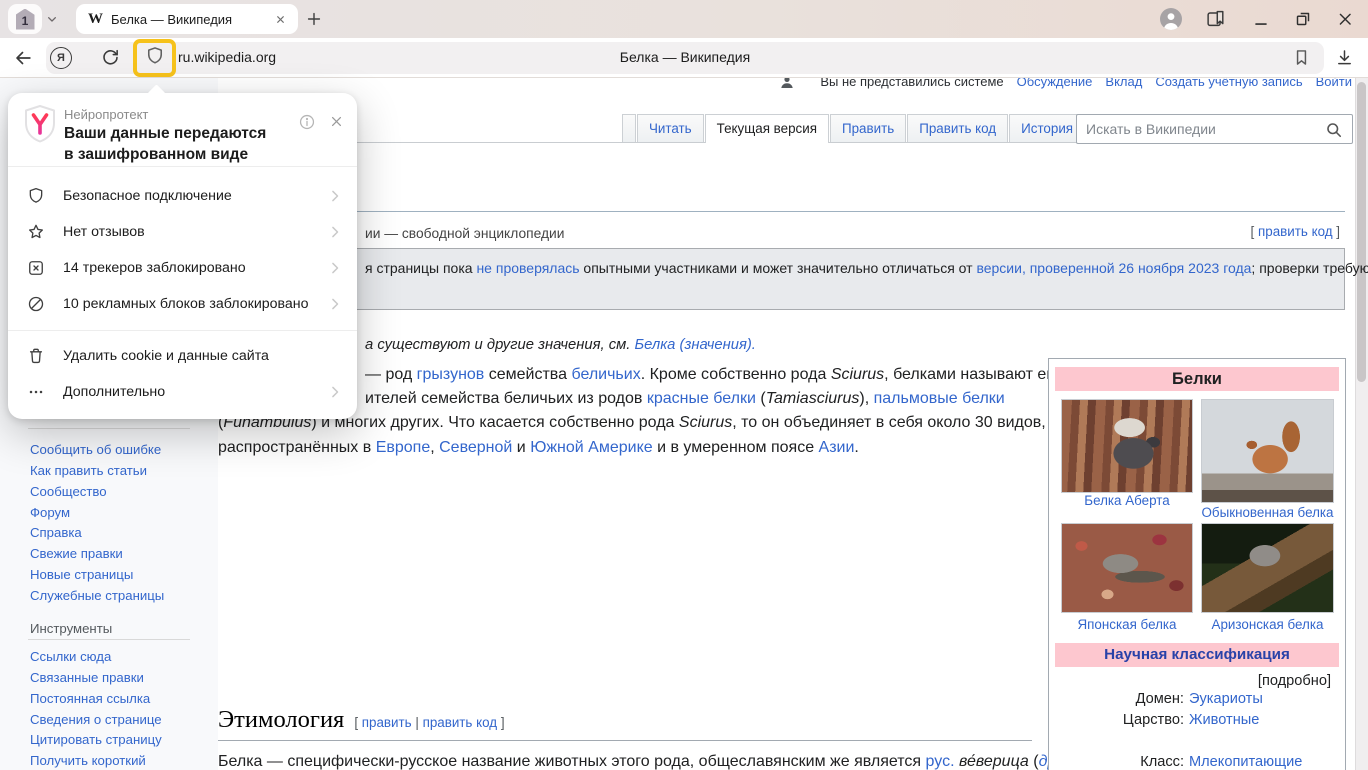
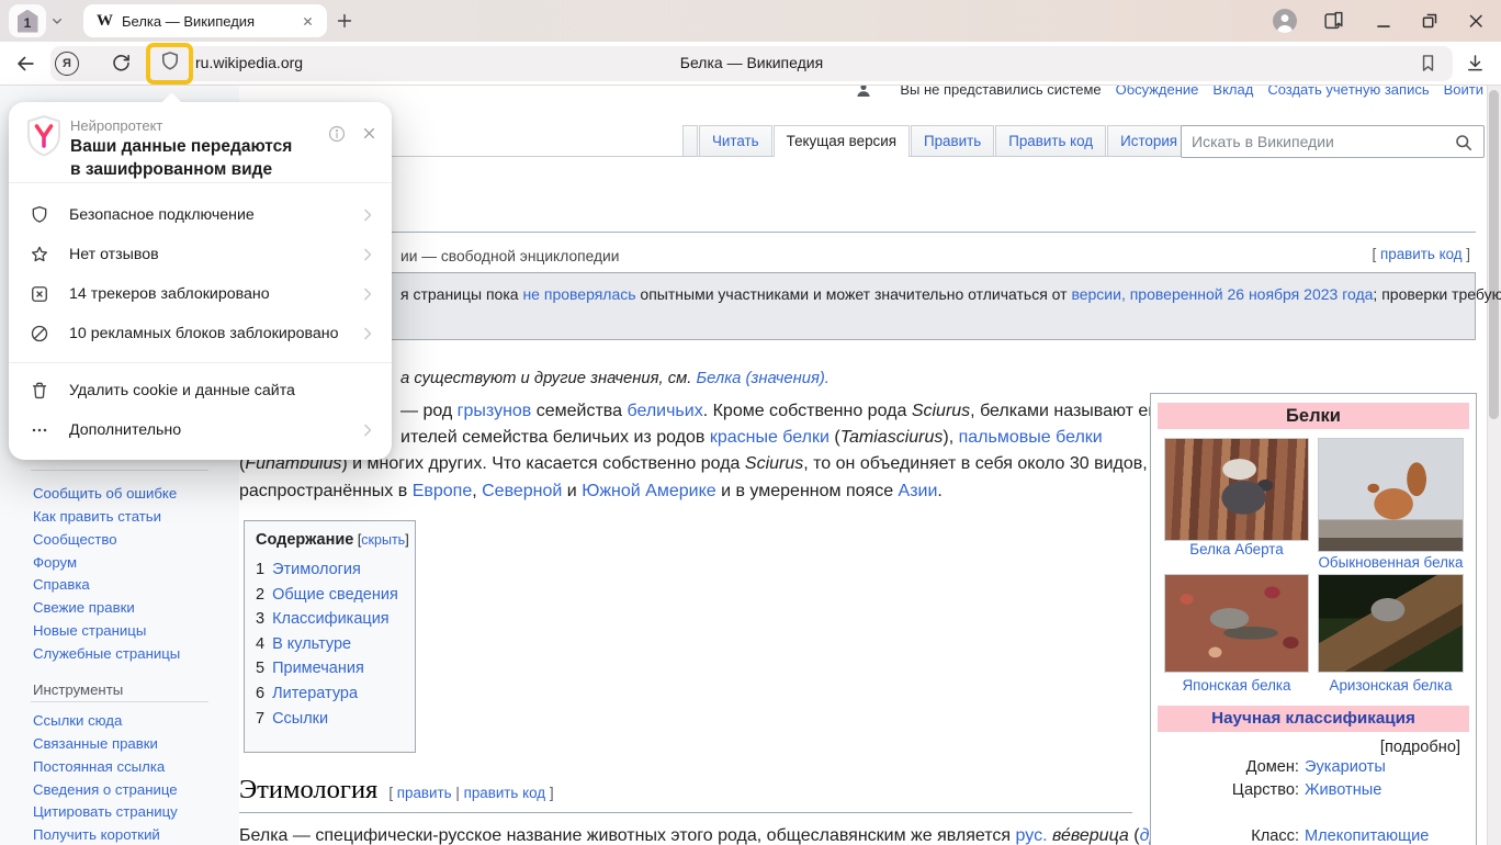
  1
  W
  Белка — Википедия
  ru.wikipedia.org
  Белка — Википедия
  Я
  Вы не представились системе
  Обсуждение
  Вклад
  Создать учётную запись
  Войти
  Читать
  Текущая версия
  Править
  Править код
  История
  Искать в Википедии
  ии — свободной энциклопедии
  [ править код ]
  я страницы пока не проверялась опытными участниками и может значительно отличаться от версии, проверенной 26 ноября 2023 года; проверки требую
  а существуют и другие значения, см. Белка (значения).
  — род грызунов семейства беличьих. Кроме собственно рода Sciurus, белками называют е
  ителей семейства беличьих из родов красные белки (Tamiasciurus), пальмовые белки
  (Funambulus) и многих других. Что касается собственно рода Sciurus, то он объединяет в себя около 30 видов,
  распространённых в Европе, Северной и Южной Америке и в умеренном поясе Азии.
+ Содержание [скрыть]
+ 1 Этимология
+ 2 Общие сведения
+ 3 Классификация
+ 4 В культуре
+ 5 Примечания
+ 6 Литература
+ 7 Ссылки
  Этимология [ править | править код ]
  Белка — специфически-русское название животных этого рода, общеславянским же является рус. ве́верица (д
  Сообщить об ошибке
  Как править статьи
  Сообщество
  Форум
  Справка
  Свежие правки
  Новые страницы
  Служебные страницы
  Инструменты
  Ссылки сюда
  Связанные правки
  Постоянная ссылка
  Сведения о странице
  Цитировать страницу
  Получить короткий
  Белки
  Белка Аберта
  Обыкновенная белка
  Японская белка
  Аризонская белка
  Научная классификация
  [подробно]
  Домен:
  Эукариоты
  Царство:
  Животные
  Класс:
  Млекопитающие
  Нейропротект
  Ваши данные передаются
  в зашифрованном виде
  Безопасное подключение
  Нет отзывов
  14 трекеров заблокировано
  10 рекламных блоков заблокировано
  Удалить cookie и данные сайта
  Дополнительно
